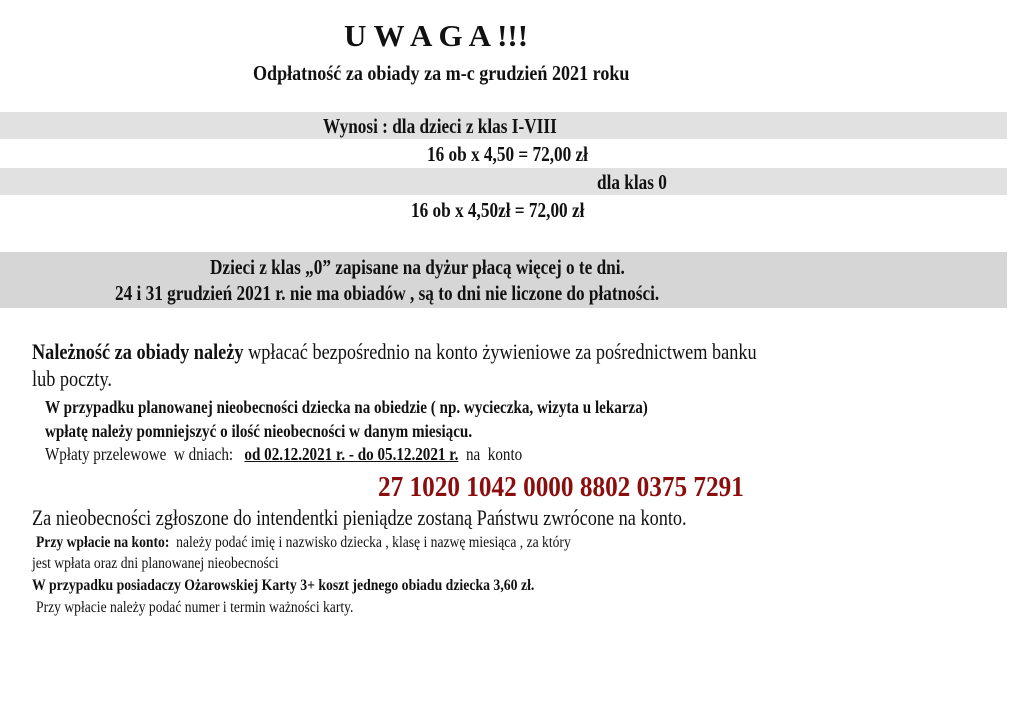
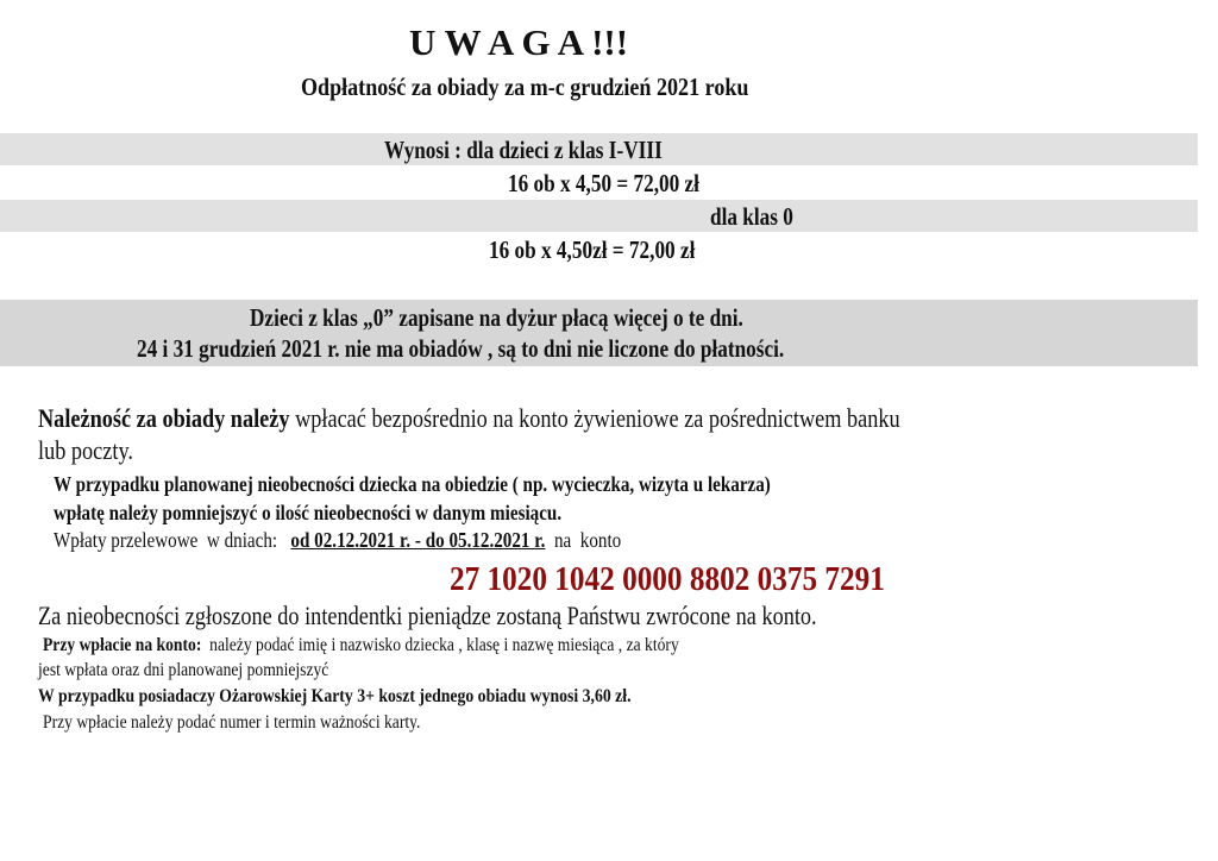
  U W A G A !!!
  Odpłatność za obiady za m-c grudzień 2021 roku
  Wynosi : dla dzieci z klas I-VIII
  16 ob x 4,50 = 72,00 zł
  dla klas 0
  16 ob x 4,50zł = 72,00 zł
  Dzieci z klas „0” zapisane na dyżur płacą więcej o te dni.
  24 i 31 grudzień 2021 r. nie ma obiadów , są to dni nie liczone do płatności.
  Należność za obiady należy wpłacać bezpośrednio na konto żywieniowe za pośrednictwem banku
  lub poczty.
  W przypadku planowanej nieobecności dziecka na obiedzie ( np. wycieczka, wizyta u lekarza)
  wpłatę należy pomniejszyć o ilość nieobecności w danym miesiącu.
  Wpłaty przelewowe w dniach: od 02.12.2021 r. - do 05.12.2021 r. na konto
  27 1020 1042 0000 8802 0375 7291
  Za nieobecności zgłoszone do intendentki pieniądze zostaną Państwu zwrócone na konto.
  Przy wpłacie na konto: należy podać imię i nazwisko dziecka , klasę i nazwę miesiąca , za który
- jest wpłata oraz dni planowanej nieobecności
+ jest wpłata oraz dni planowanej pomniejszyć
- W przypadku posiadaczy Ożarowskiej Karty 3+ koszt jednego obiadu dziecka 3,60 zł.
+ W przypadku posiadaczy Ożarowskiej Karty 3+ koszt jednego obiadu wynosi 3,60 zł.
  Przy wpłacie należy podać numer i termin ważności karty.
